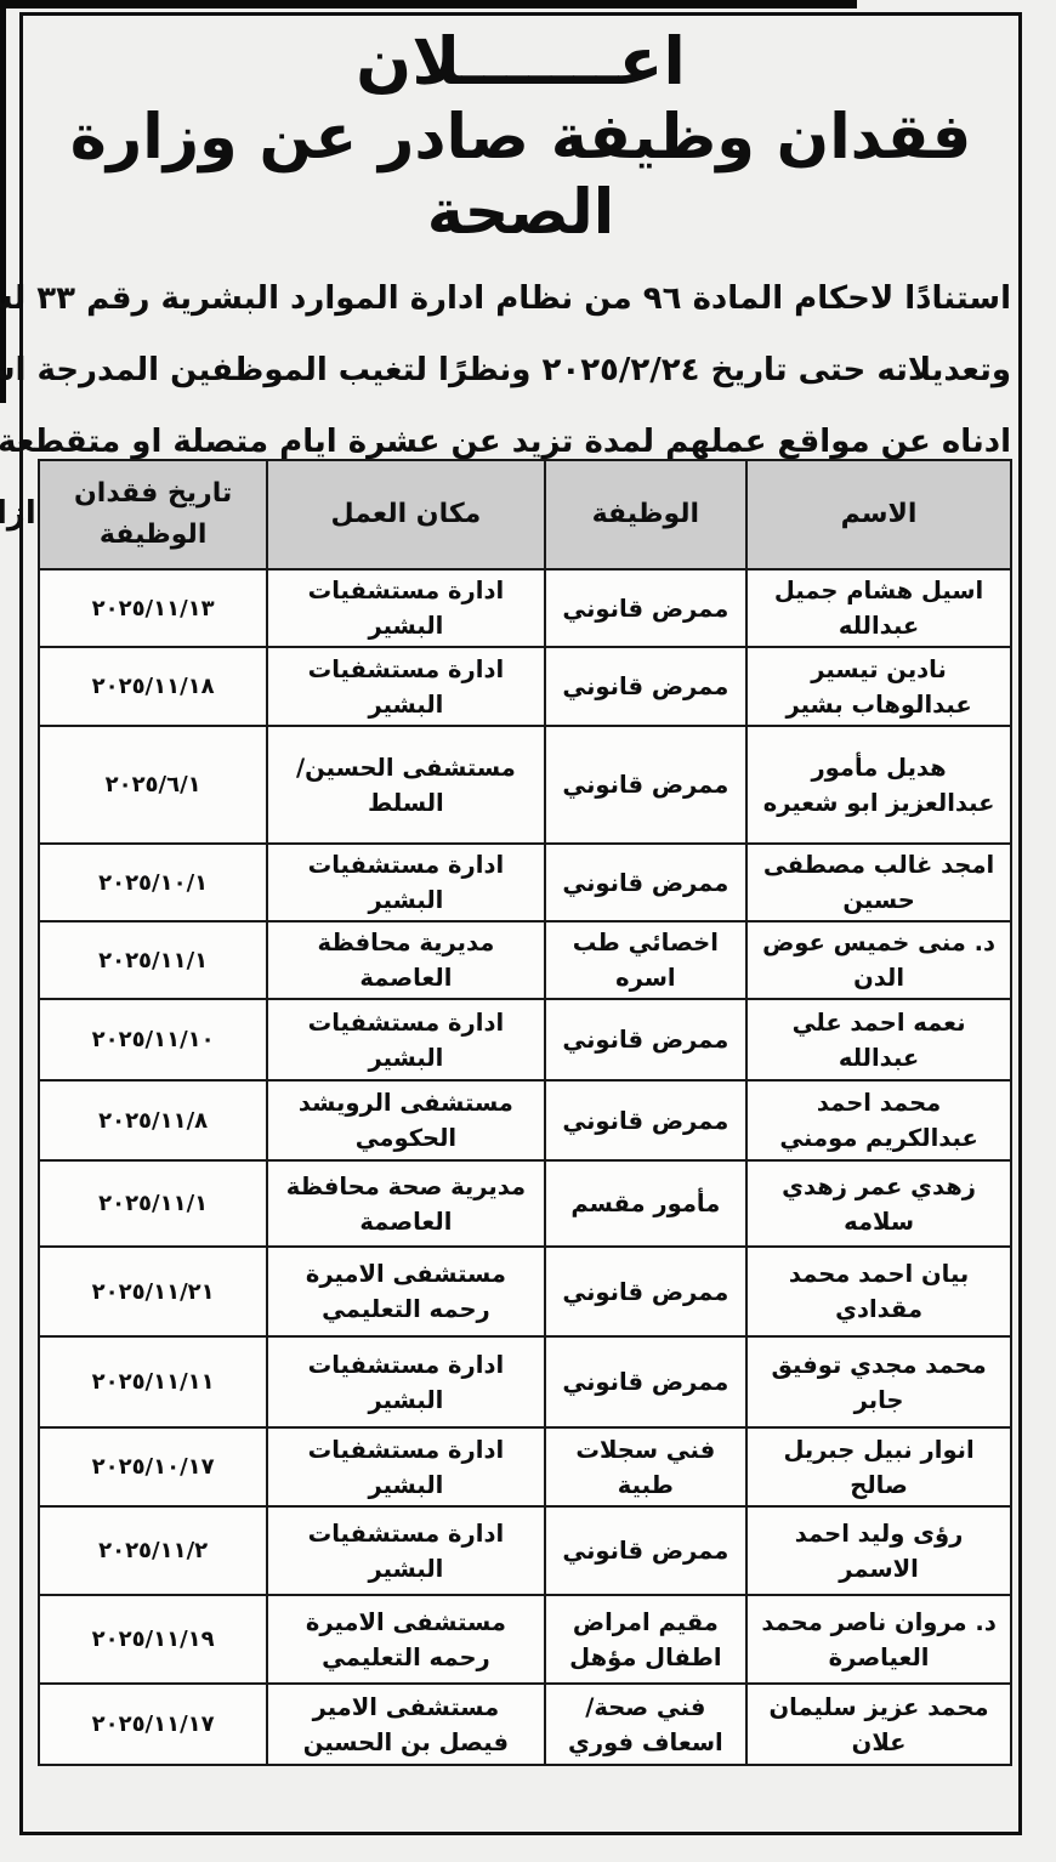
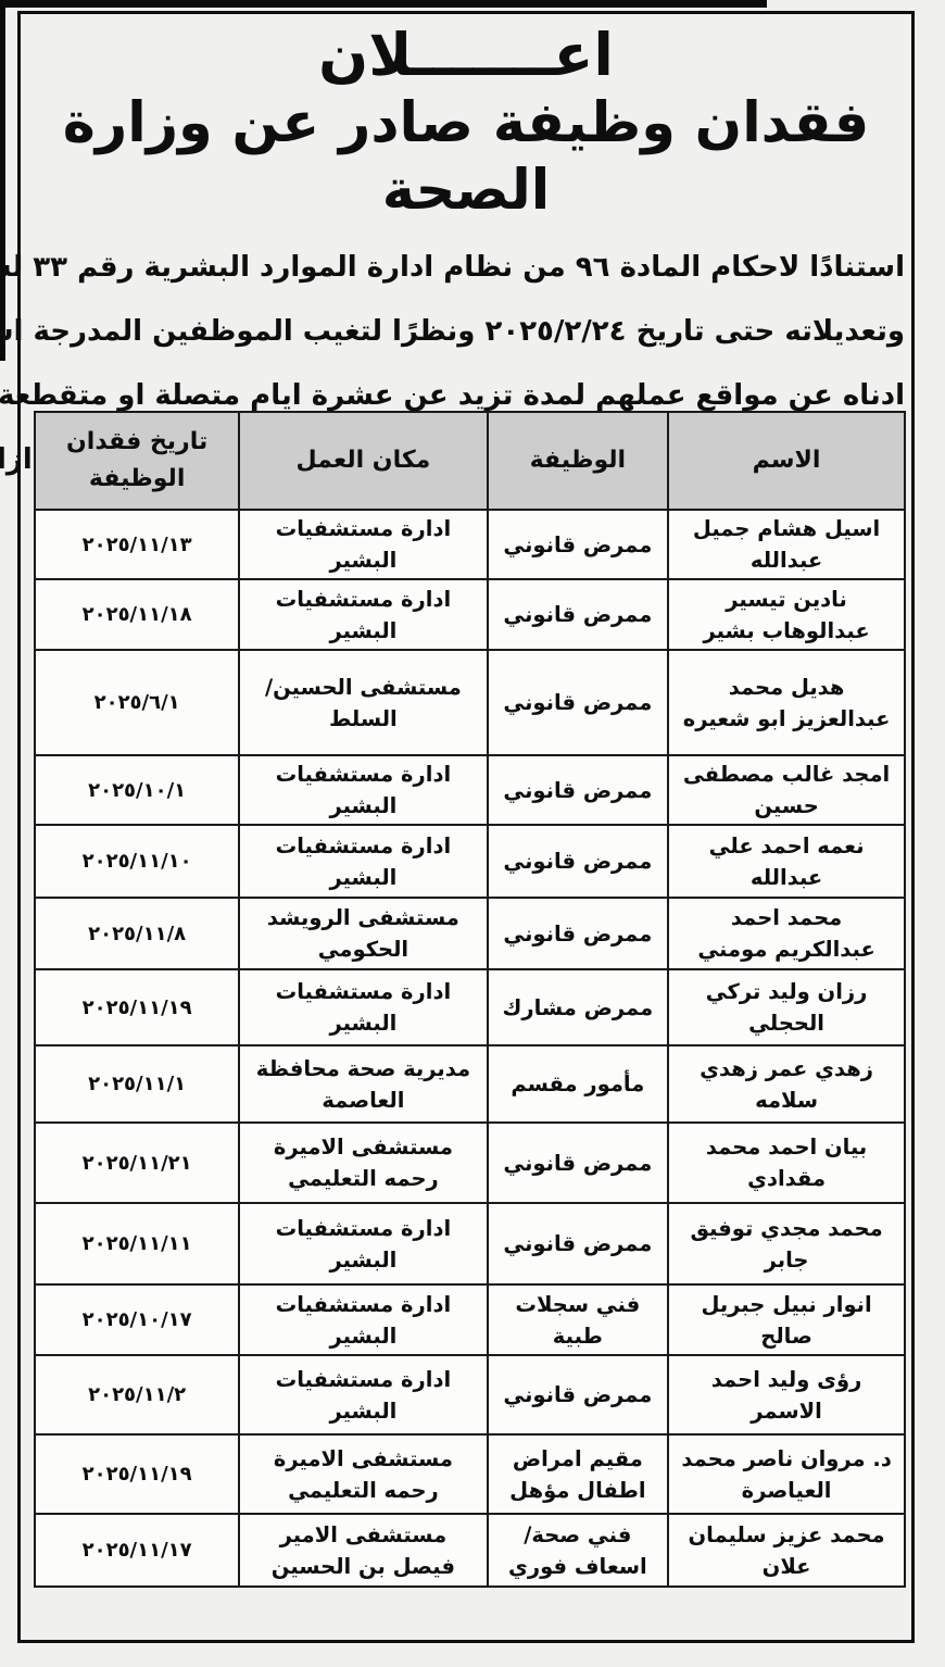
  اعـــــــلان
  فقدان وظيفة صادر عن وزارة الصحة
  استنادًا لاحكام المادة ٩٦ من نظام ادارة الموارد البشرية رقم ٣٣ ل
  وتعديلاته حتى تاريخ ٢٠٢٥/٢/٢٤ ونظرًا لتغيب الموظفين المدرجة ا
  ادناه عن مواقع عملهم لمدة تزيد عن عشرة ايام متصلة او متقطعة
  الاسم	الوظيفة	مكان العمل	تاريخ فقدان الوظيفة
  اسيل هشام جميل عبدالله	ممرض قانوني	ادارة مستشفيات البشير	٢٠٢٥/١١/١٣
  نادين تيسير عبدالوهاب بشير	ممرض قانوني	ادارة مستشفيات البشير	٢٠٢٥/١١/١٨
- هديل مأمور عبدالعزيز ابو شعيره	ممرض قانوني	مستشفى الحسين/ السلط	٢٠٢٥/٦/١
+ هديل محمد عبدالعزيز ابو شعيره	ممرض قانوني	مستشفى الحسين/ السلط	٢٠٢٥/٦/١
  امجد غالب مصطفى حسين	ممرض قانوني	ادارة مستشفيات البشير	٢٠٢٥/١٠/١
- د. منى خميس عوض الدن	اخصائي طب اسره	مديرية محافظة العاصمة	٢٠٢٥/١١/١
  نعمه احمد علي عبدالله	ممرض قانوني	ادارة مستشفيات البشير	٢٠٢٥/١١/١٠
  محمد احمد عبدالكريم مومني	ممرض قانوني	مستشفى الرويشد الحكومي	٢٠٢٥/١١/٨
+ رزان وليد تركي الحجلي	ممرض مشارك	ادارة مستشفيات البشير	٢٠٢٥/١١/١٩
  زهدي عمر زهدي سلامه	مأمور مقسم	مديرية صحة محافظة العاصمة	٢٠٢٥/١١/١
  بيان احمد محمد مقدادي	ممرض قانوني	مستشفى الاميرة رحمه التعليمي	٢٠٢٥/١١/٢١
  محمد مجدي توفيق جابر	ممرض قانوني	ادارة مستشفيات البشير	٢٠٢٥/١١/١١
  انوار نبيل جبريل صالح	فني سجلات طبية	ادارة مستشفيات البشير	٢٠٢٥/١٠/١٧
  رؤى وليد احمد الاسمر	ممرض قانوني	ادارة مستشفيات البشير	٢٠٢٥/١١/٢
  د. مروان ناصر محمد العياصرة	مقيم امراض اطفال مؤهل	مستشفى الاميرة رحمه التعليمي	٢٠٢٥/١١/١٩
  محمد عزيز سليمان علان	فني صحة/ اسعاف فوري	مستشفى الامير فيصل بن الحسين	٢٠٢٥/١١/١٧
